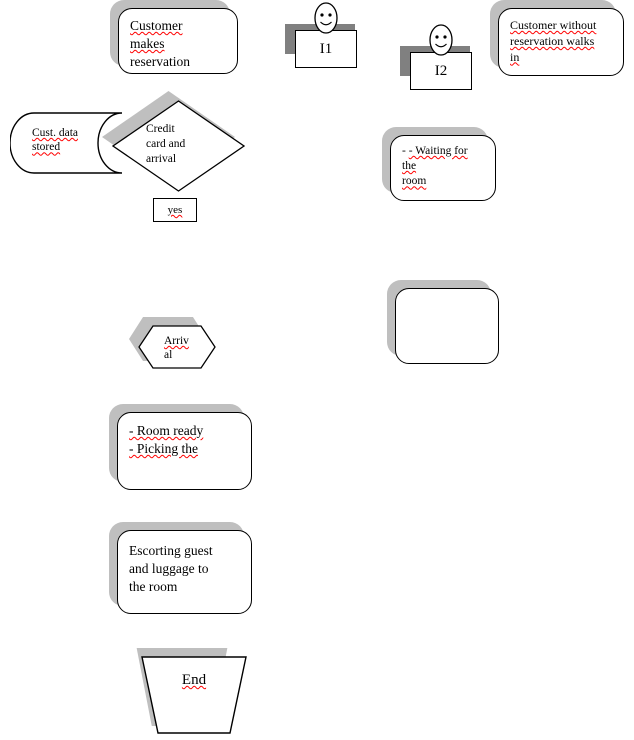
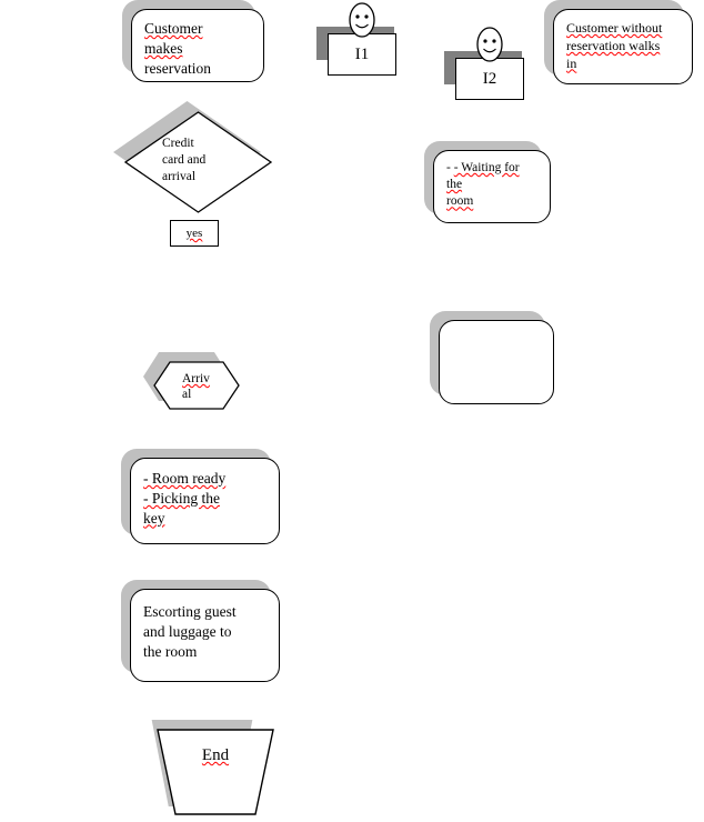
  Customer
  makes
  reservation
  I1
  I2
  Customer without
  reservation walks
  in
- Cust. data
- stored
  Credit
  card and
  arrival
  yes
  - - Waiting for the
  room
  Arriv
  al
  - Room ready
  - Picking the
+ key
  Escorting guest
  and luggage to
  the room
  End
